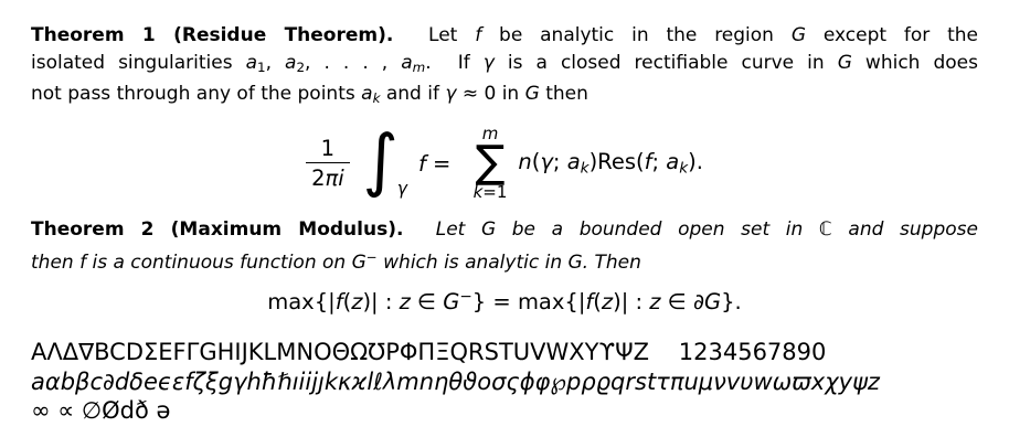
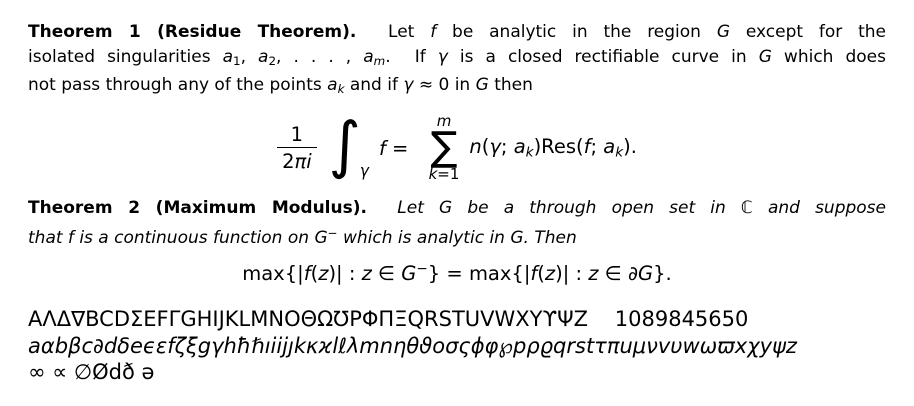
  Theorem 1 (Residue Theorem). Let f be analytic in the region G except for the
  isolated singularities a1, a2, . . . , am. If γ is a closed rectifiable curve in G which does
  not pass through any of the points ak and if γ ≈ 0 in G then
  1
  2πi
  ∫
  γ
  f =
  m
  ∑
  k=1
  n(γ; ak)Res(f; ak).
- Theorem 2 (Maximum Modulus). Let G be a bounded open set in ℂ and suppose
+ Theorem 2 (Maximum Modulus). Let G be a through open set in ℂ and suppose
- then f is a continuous function on G− which is analytic in G. Then
+ that f is a continuous function on G− which is analytic in G. Then
  max{|f(z)| : z ∈ G−} = max{|f(z)| : z ∈ ∂G}.
- AΛΔ∇BCDΣEFΓGHIJKLMNOΘΩ℧PΦΠΞQRSTUVWXYϒΨZ 1234567890
+ AΛΔ∇BCDΣEFΓGHIJKLMNOΘΩ℧PΦΠΞQRSTUVWXYϒΨZ 1089845650
  aαbβc∂dδeϵεfζξgγhħℏıiĳȷkκϰlℓλmnηθϑoσςϕφ℘pρϱqrstτπuμνvυwωϖxχyψz
  ∞ ∝ ∅Ødð ə
